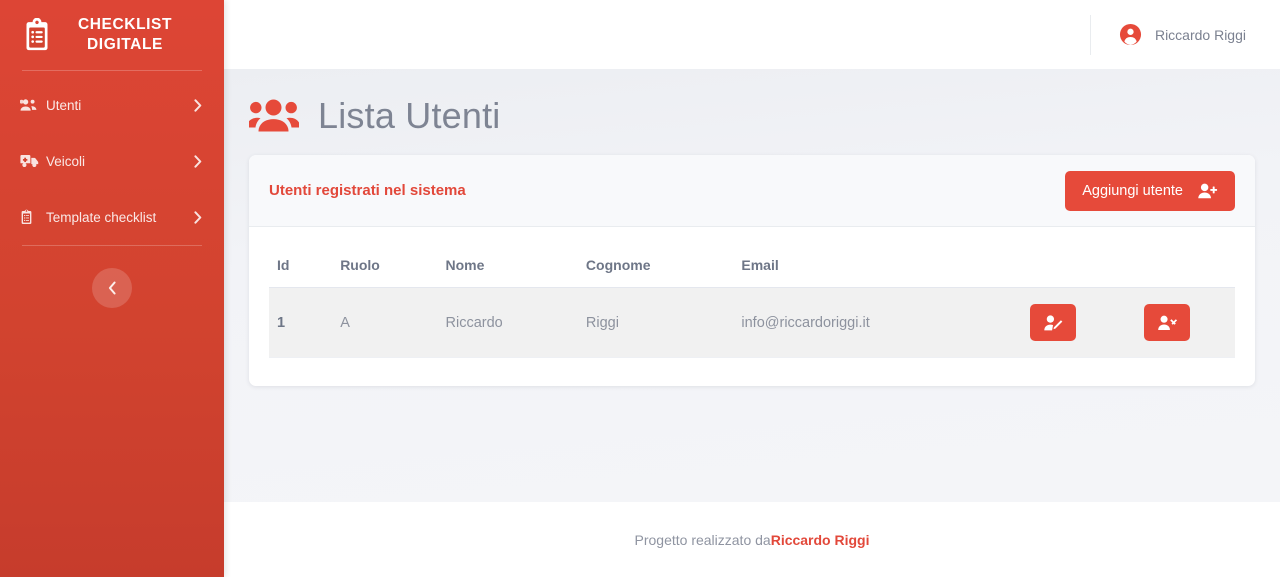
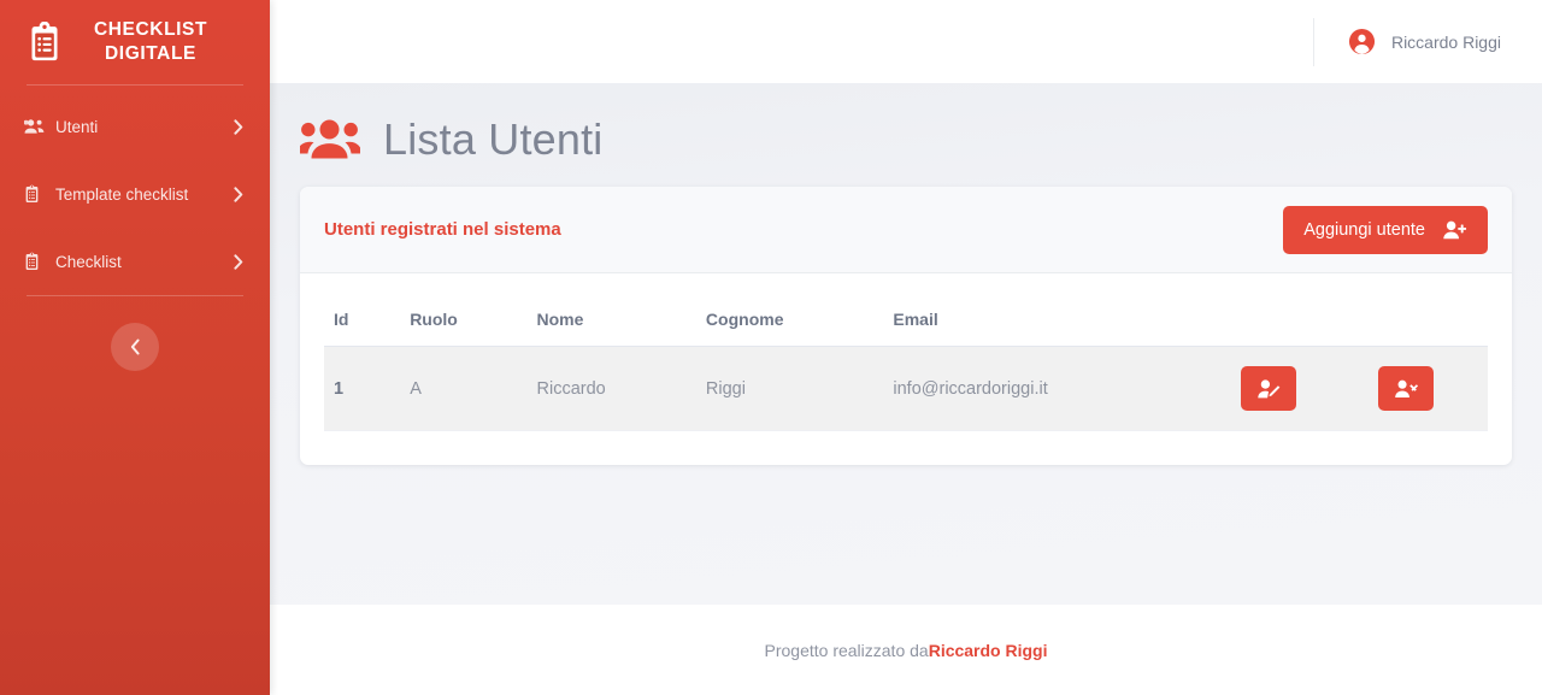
  CHECKLIST
  DIGITALE
  Utenti
- Veicoli
  Template checklist
+ Checklist
  Riccardo Riggi
  Lista Utenti
  Utenti registrati nel sistema
  Aggiungi utente
  Id	Ruolo	Nome	Cognome	Email
  1	A	Riccardo	Riggi	info@riccardoriggi.it
  Progetto realizzato da
  Riccardo Riggi
